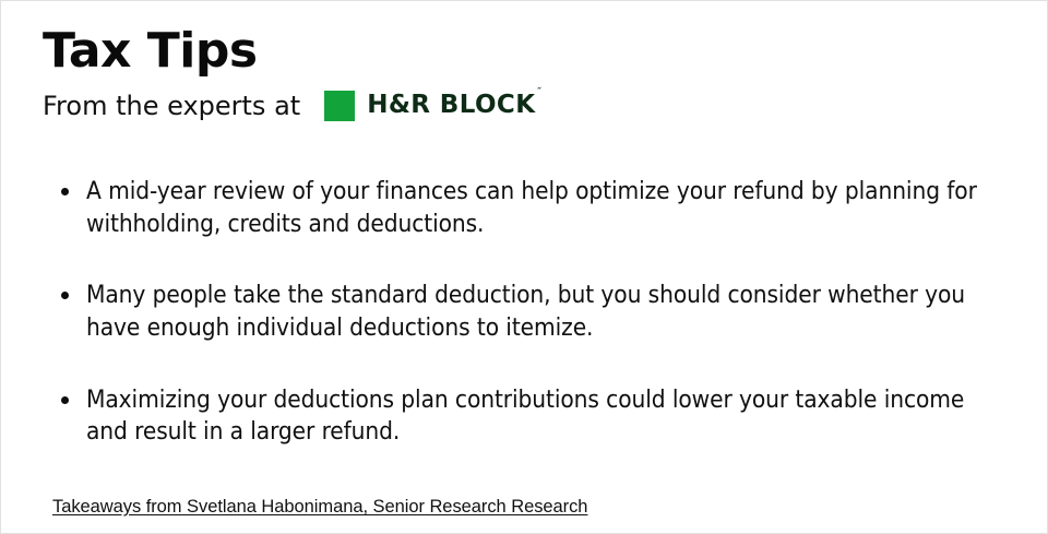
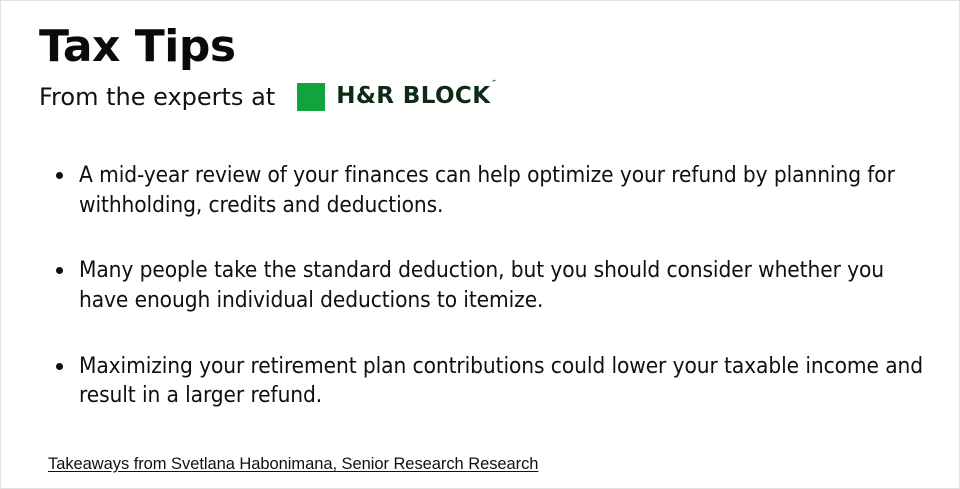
  Tax Tips
  From the experts at
  H&R BLOCK˝
  A mid-year review of your finances can help optimize your refund by planning for withholding, credits and deductions.
  Many people take the standard deduction, but you should consider whether you have enough individual deductions to itemize.
- Maximizing your deductions plan contributions could lower your taxable income and result in a larger refund.
+ Maximizing your retirement plan contributions could lower your taxable income and result in a larger refund.
  Takeaways from Svetlana Habonimana, Senior Research Research
